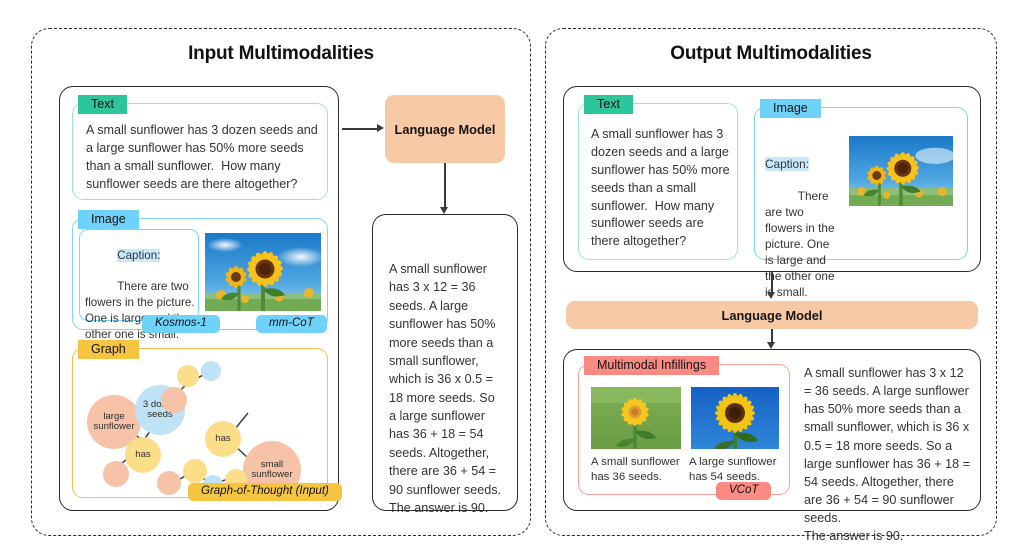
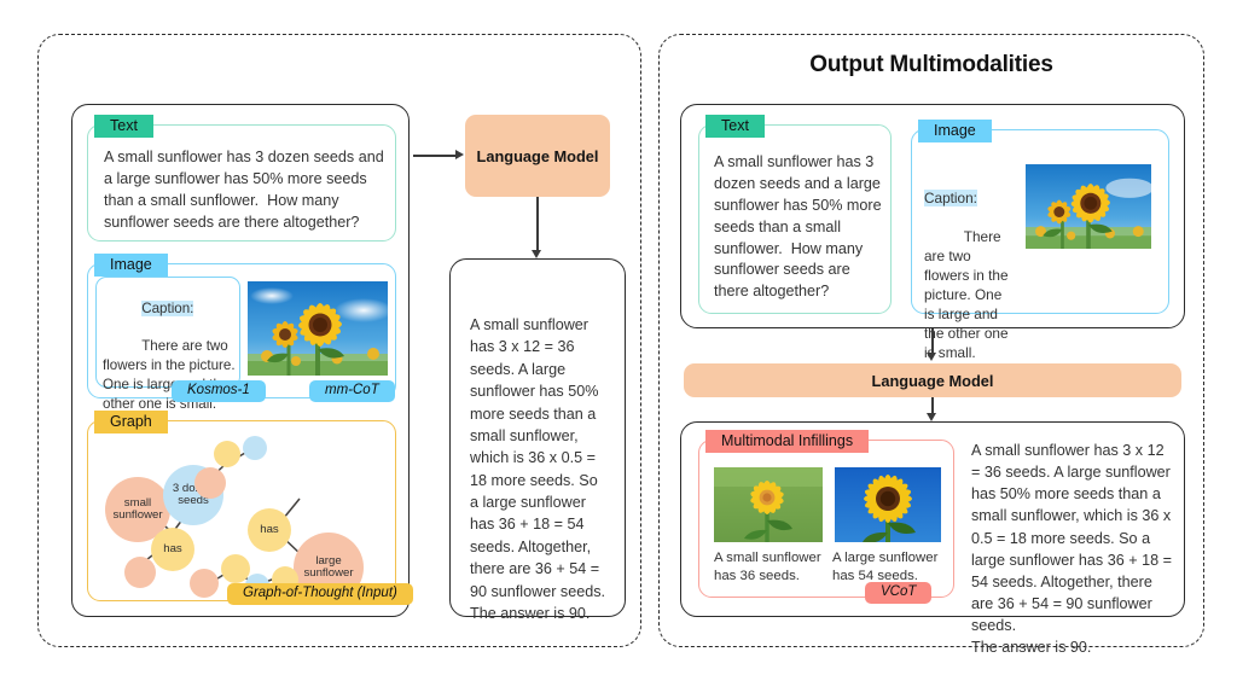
- Input Multimodalities
  A small sunflower has 3 dozen seeds and a large sunflower has 50% more seeds than a small sunflower. How many sunflower seeds are there altogether?
  Text
  Caption:
  There are two flowers in the picture. One is larg other one is small.
  Image
  Kosmos-1
  mm-CoT
- large sunflower
+ small sunflower
  3 do seeds
  has
  has
- small sunflower
+ large sunflower
  Graph
  Graph-of-Thought (Input)
  Language Model
  A small sunflower has 3 x 12 = 36 seeds. A large sunflower has 50% more seeds than a small sunflower, which is 36 x 0.5 = 18 more seeds. So a large sunflower has 36 + 18 = 54 seeds. Altogether, there are 36 + 54 = 90 sunflower seeds.
  The answer is 90.
  Output Multimodalities
  A small sunflower has 3 dozen seeds and a large sunflower has 50% more seeds than a small sunflower. How many sunflower seeds are there altogether?
  Text
  Caption:
  There are two flowers in the picture. One is large and te other one i small.
  Image
  Language Model
  A small sunflower has 36 seeds.
  A large sunflower has 54 seeds.
  Multimodal Infillings
  VCoT
  A small sunflower has 3 x 12 = 36 seeds. A large sunflower has 50% more seeds than a small sunflower, which is 36 x 0.5 = 18 more seeds. So a large sunflower has 36 + 18 = 54 seeds. Altogether, there are 36 + 54 = 90 sunflower seeds.
  The answer is 90.
